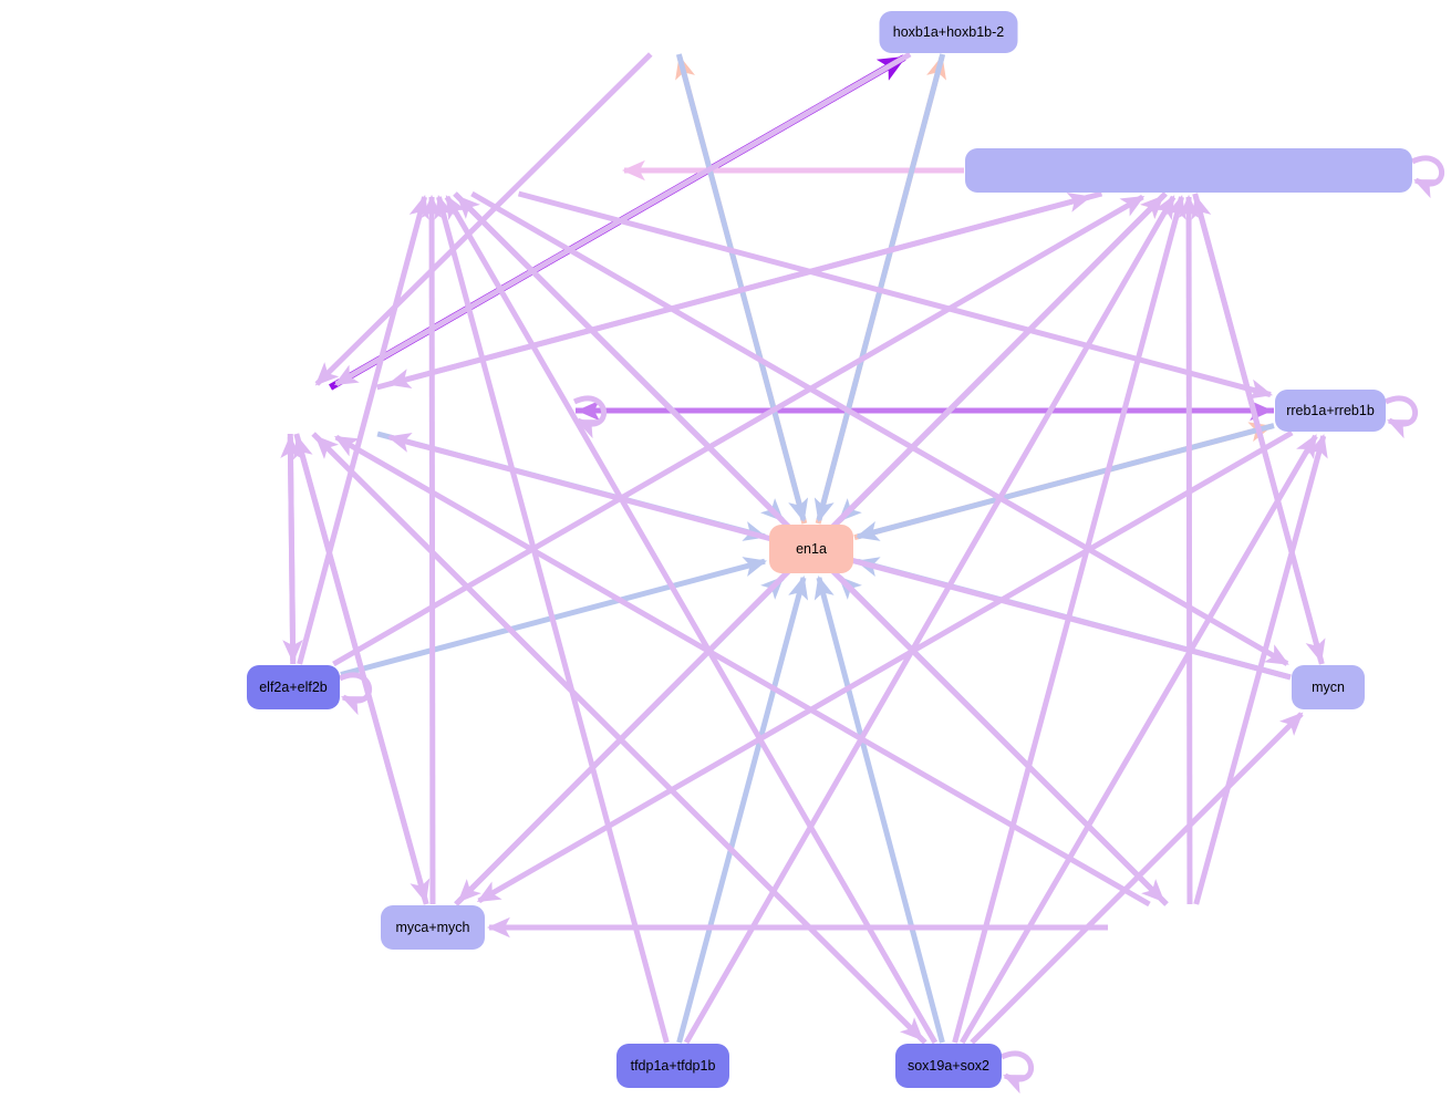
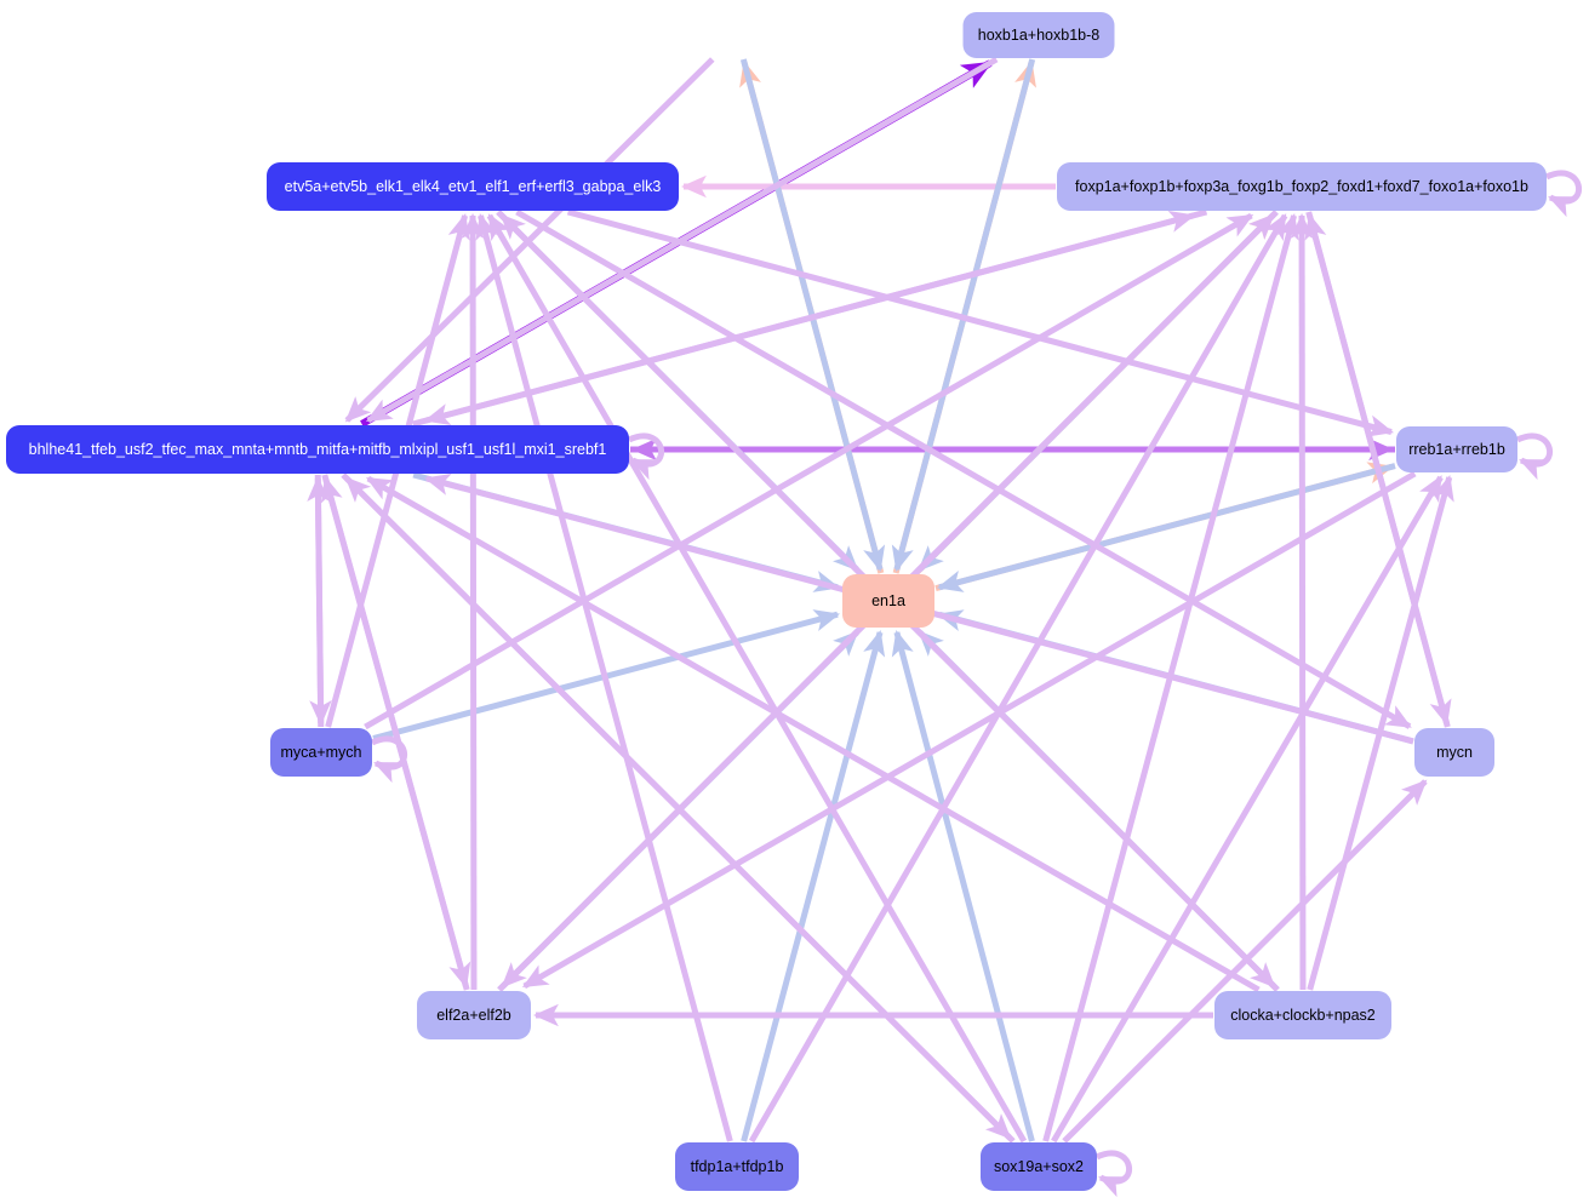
- hoxb1a+hoxb1b-2
+ hoxb1a+hoxb1b-8
+ etv5a+etv5b_elk1_elk4_etv1_elf1_erf+erfl3_gabpa_elk3
+ foxp1a+foxp1b+foxp3a_foxg1b_foxp2_foxd1+foxd7_foxo1a+foxo1b
+ bhlhe41_tfeb_usf2_tfec_max_mnta+mntb_mitfa+mitfb_mlxipl_usf1_usf1l_mxi1_srebf1
  rreb1a+rreb1b
  en1a
- elf2a+elf2b
+ myca+mych
  mycn
- myca+mych
+ elf2a+elf2b
+ clocka+clockb+npas2
  tfdp1a+tfdp1b
  sox19a+sox2
